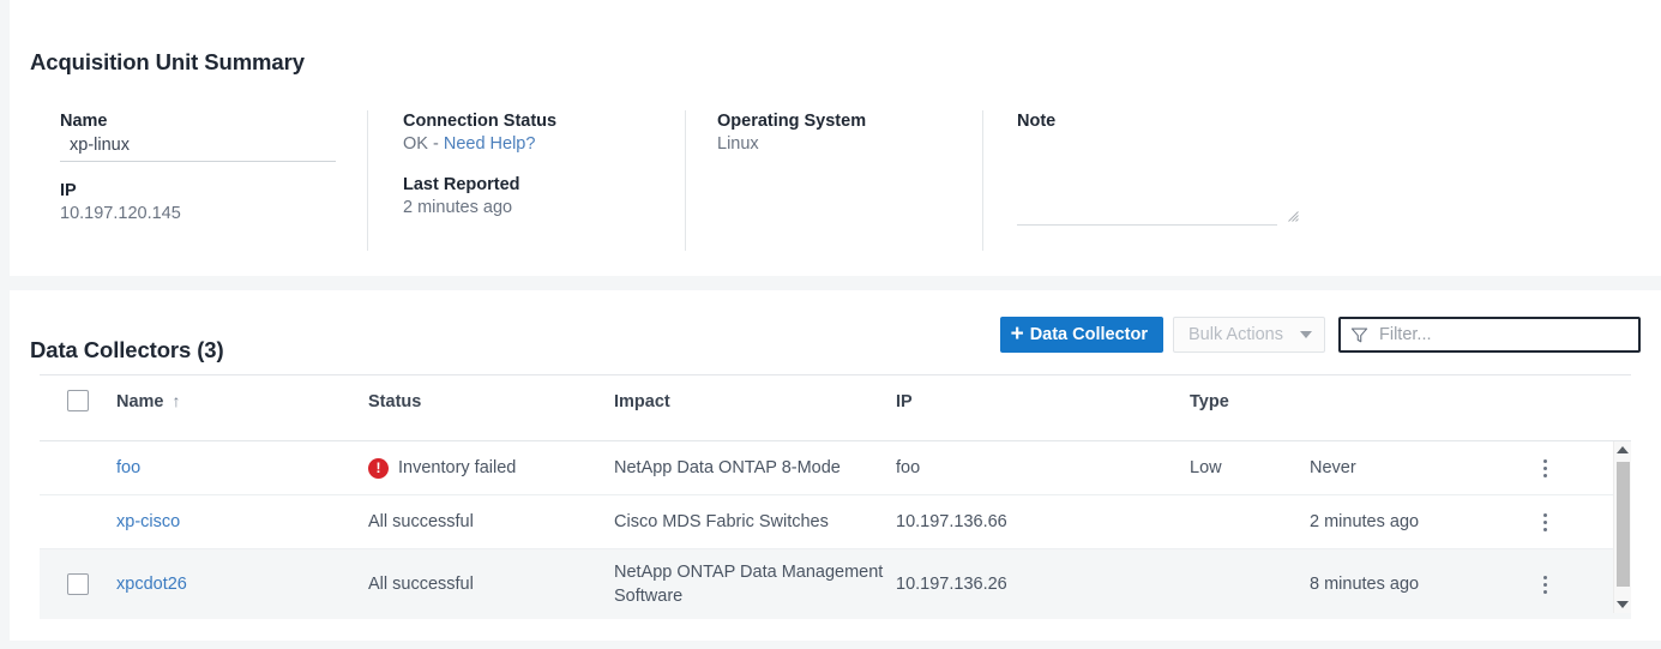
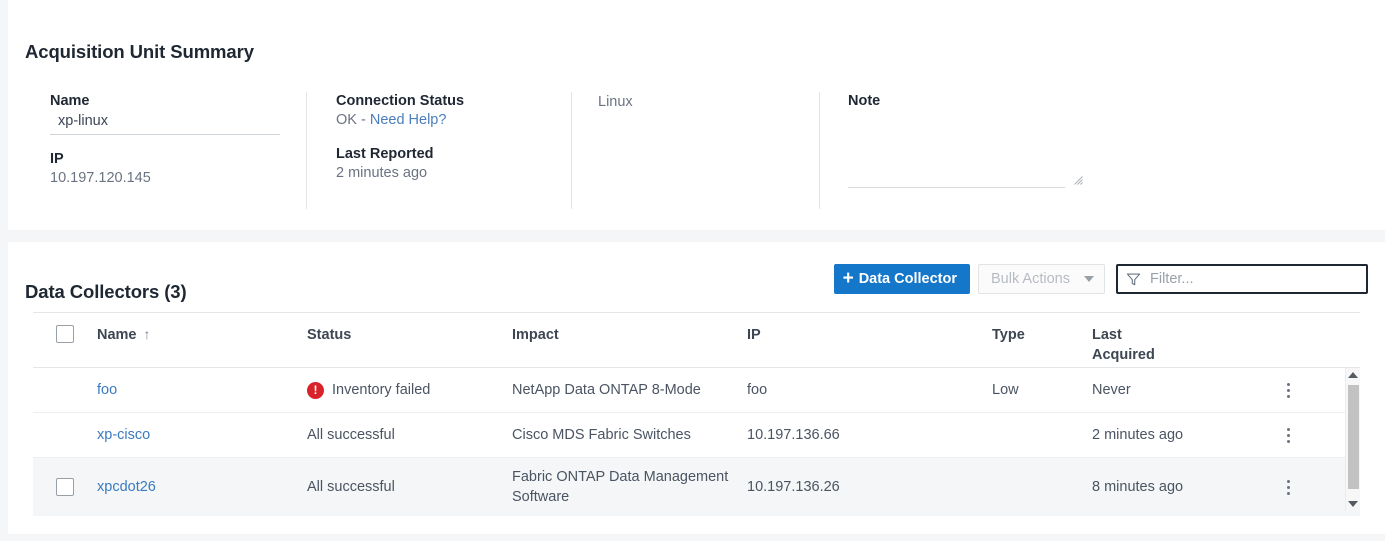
  Acquisition Unit Summary
  Name
  xp-linux
  IP
  10.197.120.145
  Connection Status
  OK - Need Help?
  Last Reported
  2 minutes ago
- Operating System
  Linux
  Note
  Data Collectors (3)
  +
  Data Collector
  Bulk Actions
  Filter...
  Name
  ↑
  Status
  Impact
  IP
  Type
+ Last
+ Acquired
  foo
  !
  Inventory failed
  NetApp Data ONTAP 8-Mode
  foo
  Low
  Never
  xp-cisco
  All successful
  Cisco MDS Fabric Switches
  10.197.136.66
  2 minutes ago
  xpcdot26
  All successful
- NetApp ONTAP Data Management Software
+ Fabric ONTAP Data Management Software
  10.197.136.26
  8 minutes ago
